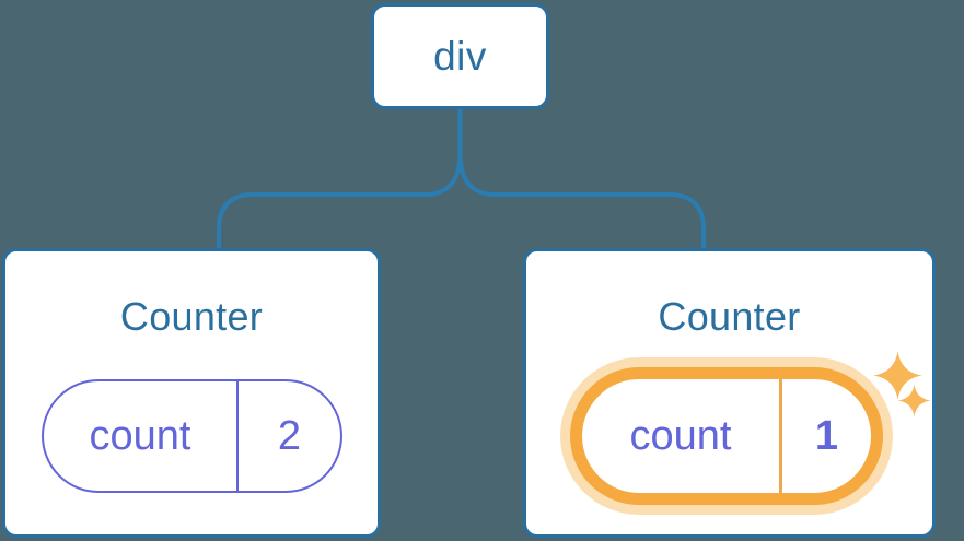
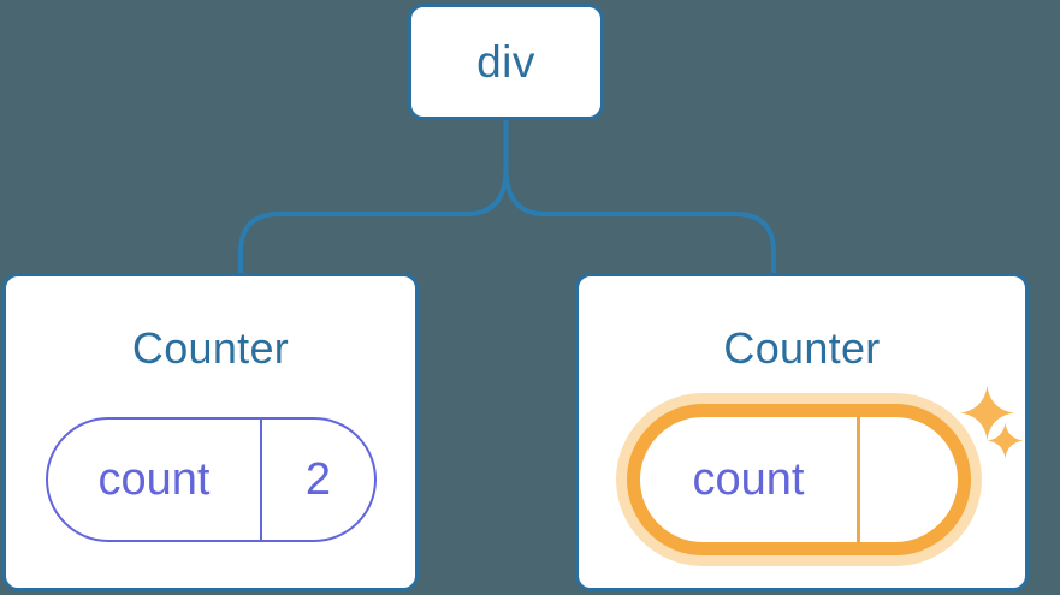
  div
  Counter
  count
  2
  Counter
  count
- 1
